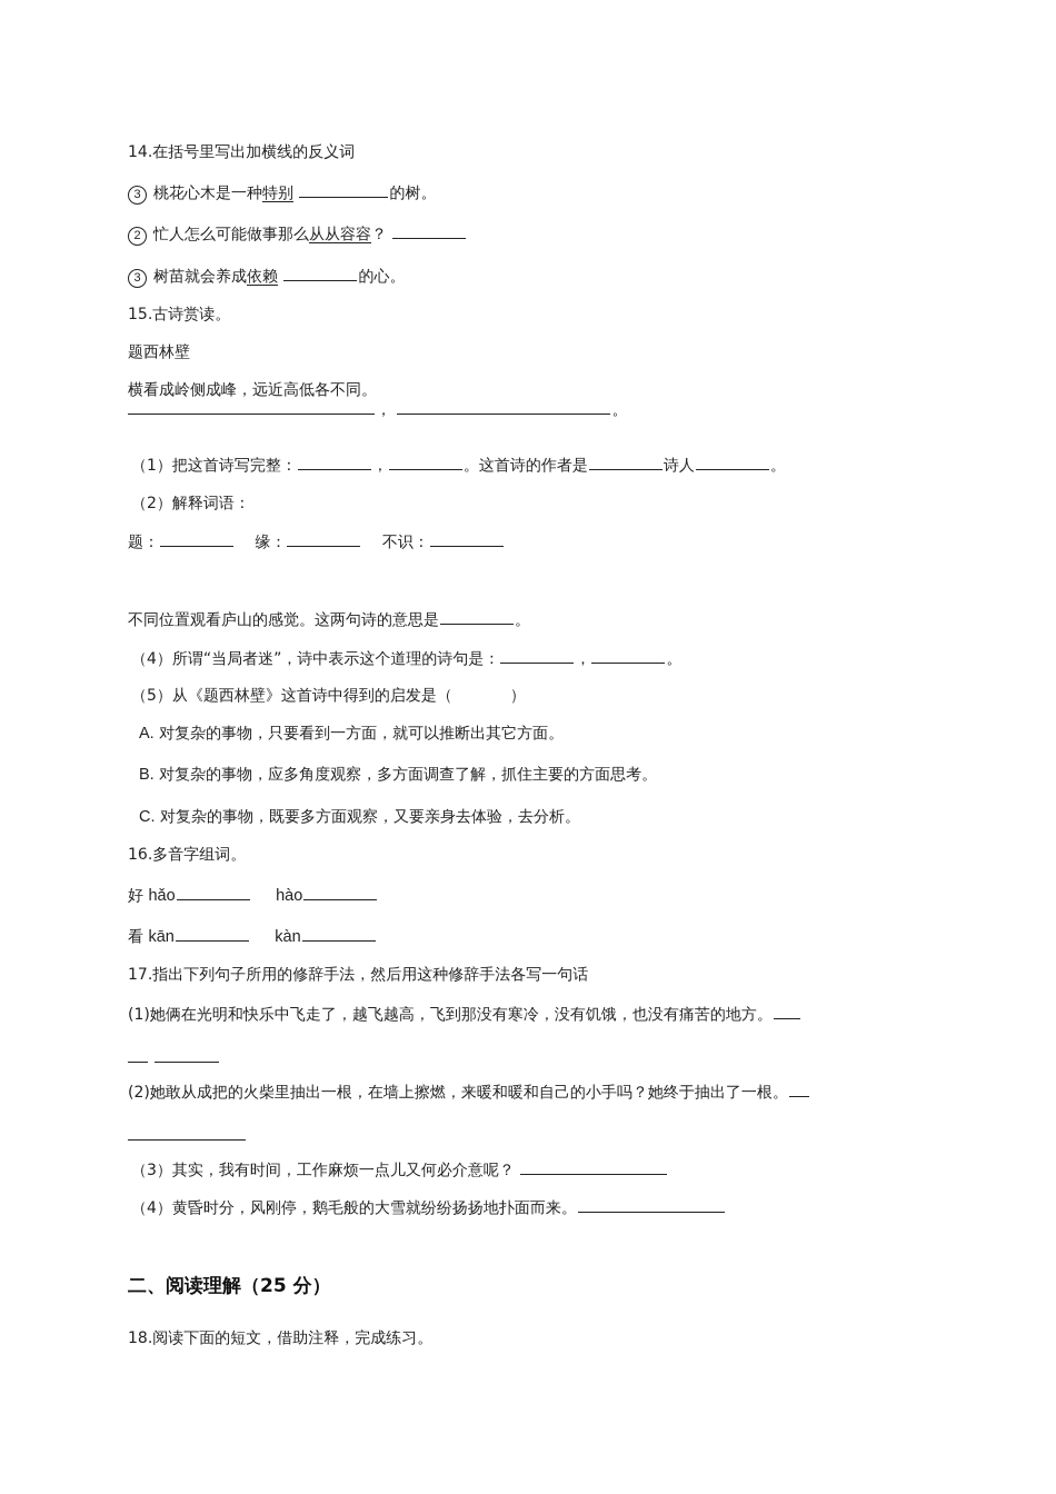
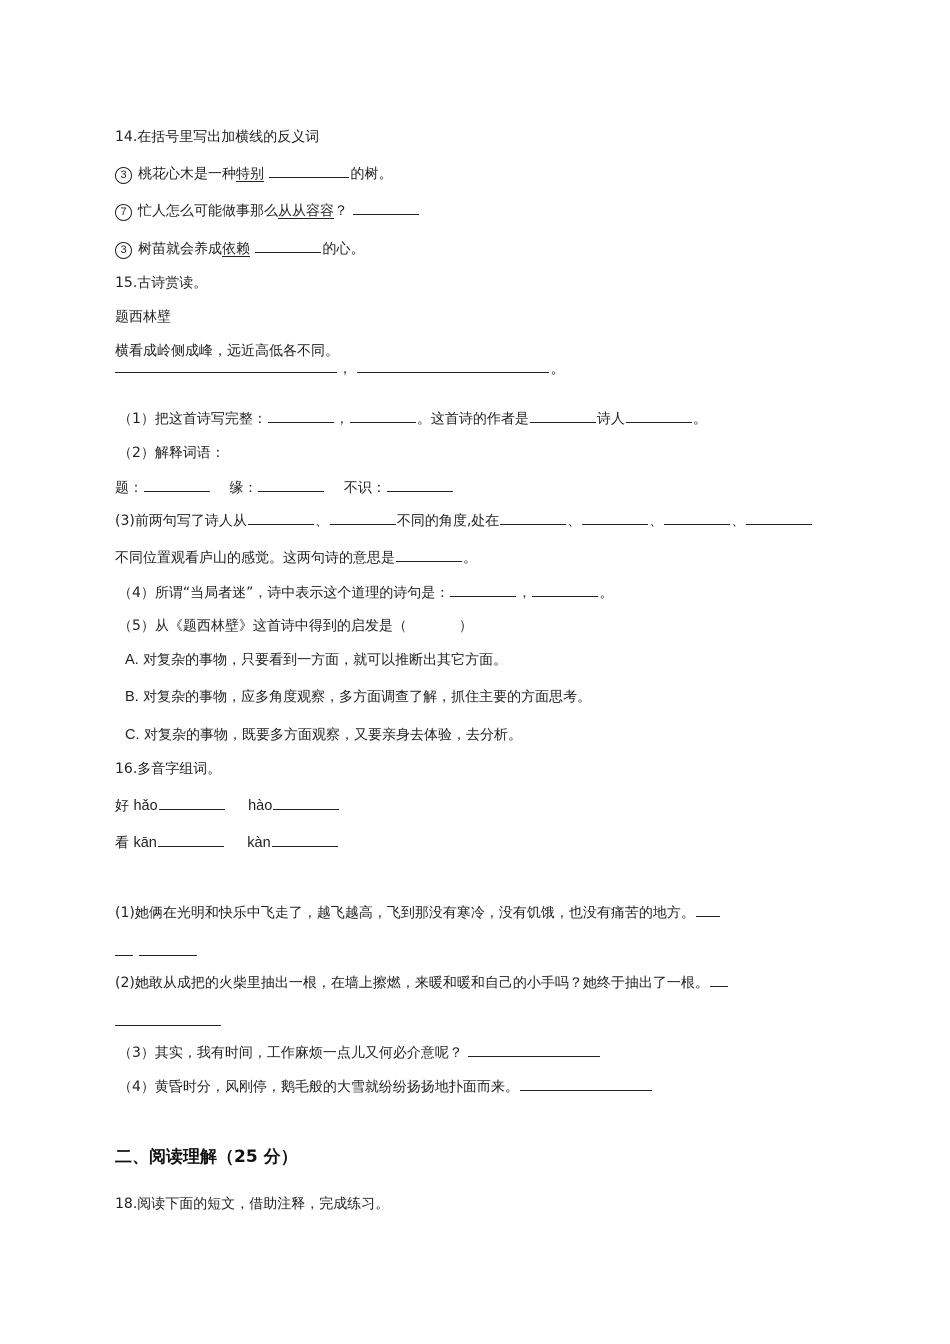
  14.在括号里写出加横线的反义词
  3 桃花心木是一种特别 的树。
- 2 忙人怎么可能做事那么从从容容？
+ 7 忙人怎么可能做事那么从从容容？
  3 树苗就会养成依赖 的心。
  15.古诗赏读。
  题西林壁
  横看成岭侧成峰，远近高低各不同。
  ， 。
  （1）把这首诗写完整： ， 。这首诗的作者是 诗人 。
  （2）解释词语：
  题： 缘： 不识：
+ (3)前两句写了诗人从 、 不同的角度,处在 、 、 、
  不同位置观看庐山的感觉。这两句诗的意思是 。
  （4）所谓“当局者迷”，诗中表示这个道理的诗句是： ， 。
  （5）从《题西林壁》这首诗中得到的启发是（ ）
  A. 对复杂的事物，只要看到一方面，就可以推断出其它方面。
  B. 对复杂的事物，应多角度观察，多方面调查了解，抓住主要的方面思考。
  C. 对复杂的事物，既要多方面观察，又要亲身去体验，去分析。
  16.多音字组词。
  好 hǎo hào
  看 kān kàn
- 17.指出下列句子所用的修辞手法，然后用这种修辞手法各写一句话
  (1)她俩在光明和快乐中飞走了，越飞越高，飞到那没有寒冷，没有饥饿，也没有痛苦的地方。
  (2)她敢从成把的火柴里抽出一根，在墙上擦燃，来暖和暖和自己的小手吗？她终于抽出了一根。
  （3）其实，我有时间，工作麻烦一点儿又何必介意呢？
  （4）黄昏时分，风刚停，鹅毛般的大雪就纷纷扬扬地扑面而来。
  二、阅读理解（25 分）
  18.阅读下面的短文，借助注释，完成练习。
